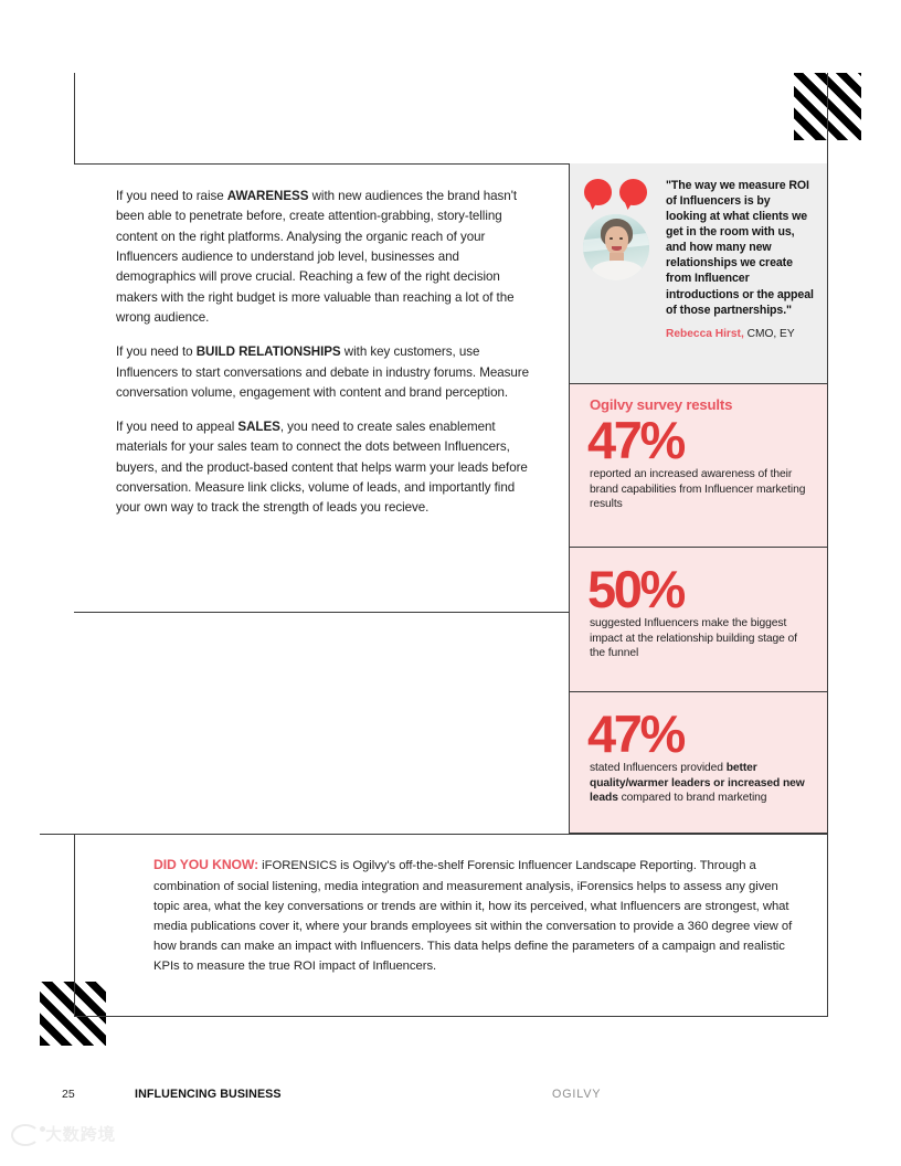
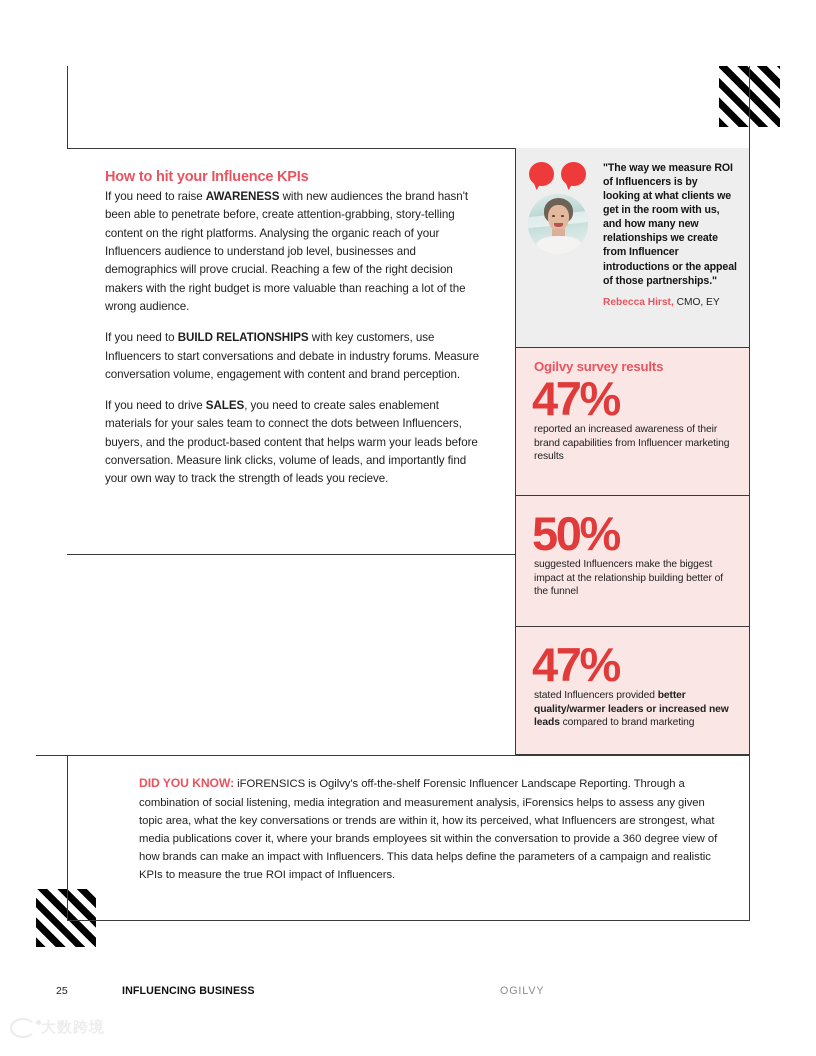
+ How to hit your Influence KPIs
  If you need to raise AWARENESS with new audiences the brand hasn't been able to penetrate before, create attention-grabbing, story-telling content on the right platforms. Analysing the organic reach of your Influencers audience to understand job level, businesses and demographics will prove crucial. Reaching a few of the right decision makers with the right budget is more valuable than reaching a lot of the wrong audience.
  If you need to BUILD RELATIONSHIPS with key customers, use Influencers to start conversations and debate in industry forums. Measure conversation volume, engagement with content and brand perception.
- If you need to appeal SALES, you need to create sales enablement materials for your sales team to connect the dots between Influencers, buyers, and the product-based content that helps warm your leads before conversation. Measure link clicks, volume of leads, and importantly find your own way to track the strength of leads you recieve.
+ If you need to drive SALES, you need to create sales enablement materials for your sales team to connect the dots between Influencers, buyers, and the product-based content that helps warm your leads before conversation. Measure link clicks, volume of leads, and importantly find your own way to track the strength of leads you recieve.
  "The way we measure ROI of Influencers is by looking at what clients we get in the room with us, and how many new relationships we create from Influencer introductions or the appeal of those partnerships."
  Rebecca Hirst, CMO, EY
  Ogilvy survey results
  47%
  reported an increased awareness of their brand capabilities from Influencer marketing results
  50%
- suggested Influencers make the biggest impact at the relationship building stage of the funnel
+ suggested Influencers make the biggest impact at the relationship building better of the funnel
  47%
  stated Influencers provided better quality/warmer leaders or increased new leads compared to brand marketing
  DID YOU KNOW: iFORENSICS is Ogilvy's off-the-shelf Forensic Influencer Landscape Reporting. Through a combination of social listening, media integration and measurement analysis, iForensics helps to assess any given topic area, what the key conversations or trends are within it, how its perceived, what Influencers are strongest, what media publications cover it, where your brands employees sit within the conversation to provide a 360 degree view of how brands can make an impact with Influencers. This data helps define the parameters of a campaign and realistic KPIs to measure the true ROI impact of Influencers.
  25
  INFLUENCING BUSINESS
  OGILVY
